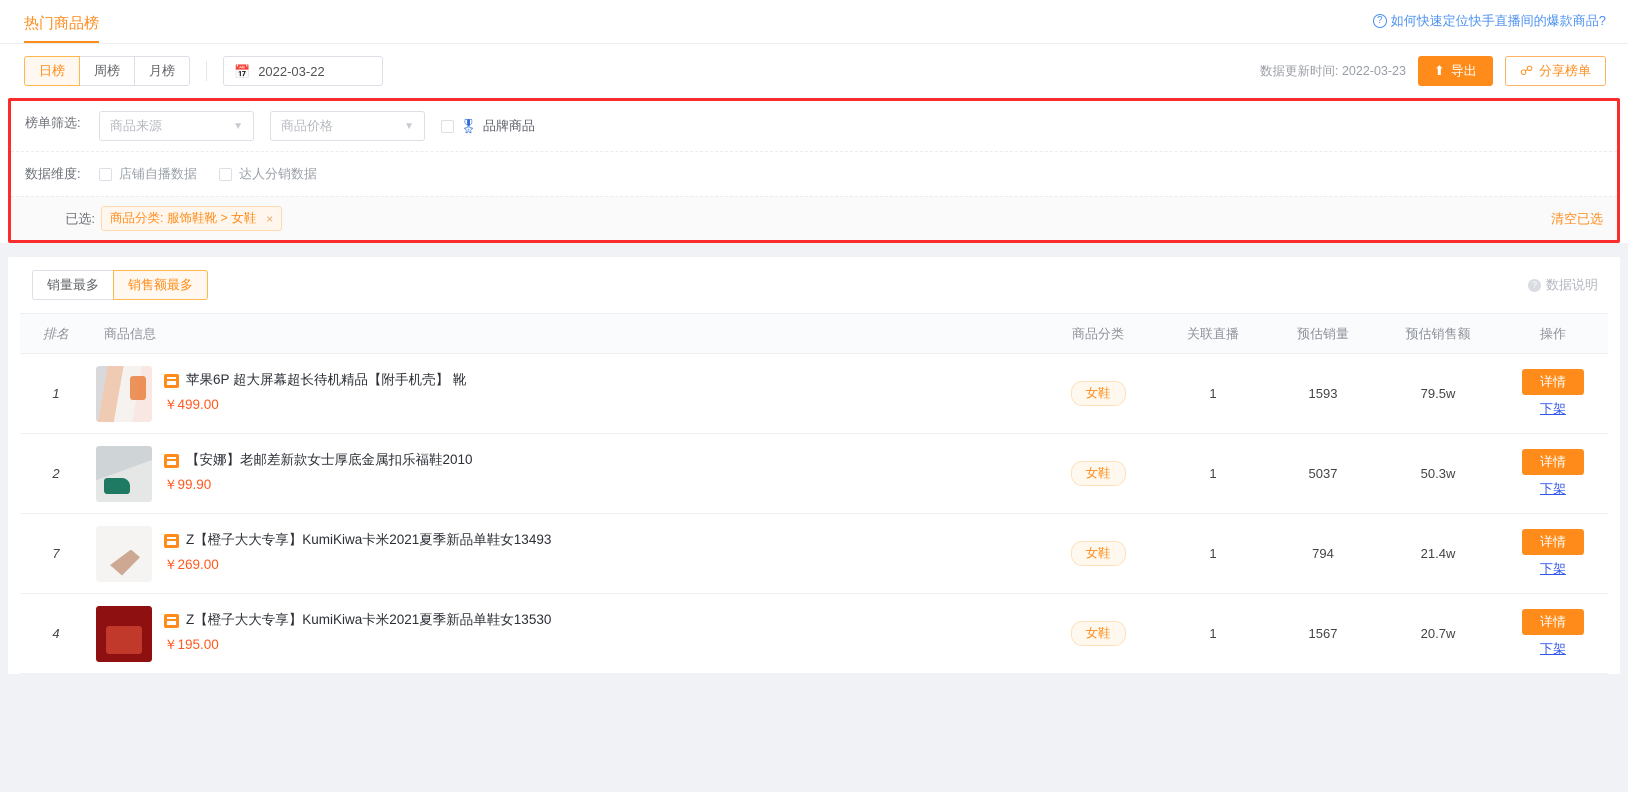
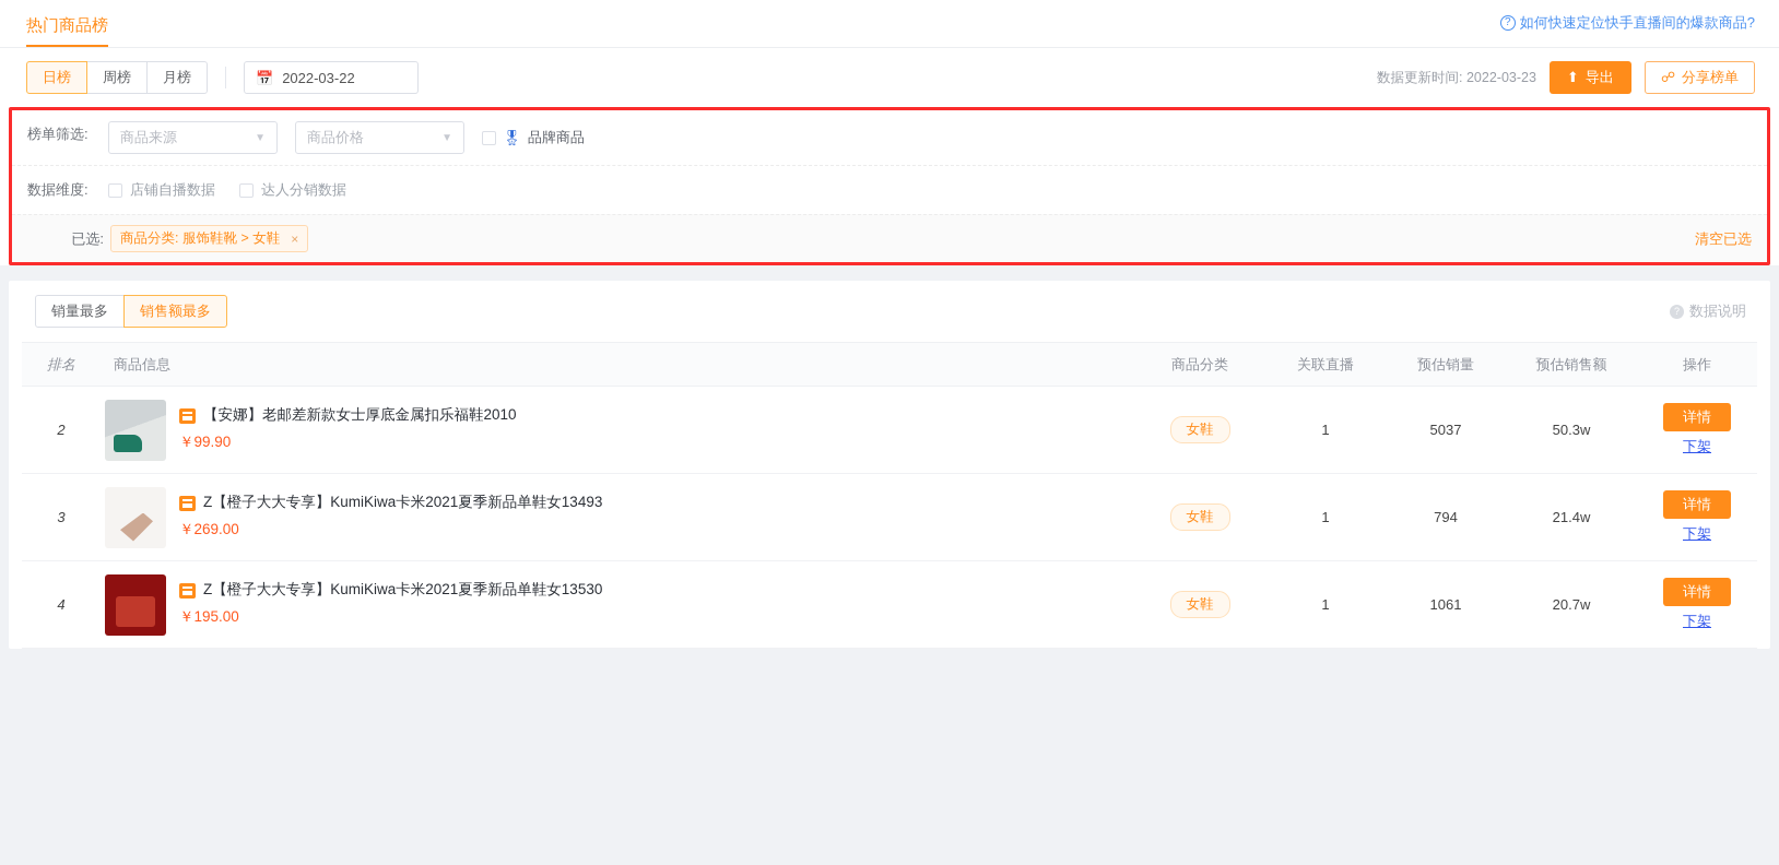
  热门商品榜
  ?
  如何快速定位快手直播间的爆款商品?
  日榜
  周榜
  月榜
  📅
  2022-03-22
  数据更新时间: 2022-03-23
  ⬆
  导出
  ☍
  分享榜单
  榜单筛选:
  商品来源
  ▼
  商品价格
  ▼
  🎖
  品牌商品
  数据维度:
  店铺自播数据
  达人分销数据
  已选:
  商品分类: 服饰鞋靴 > 女鞋
  ×
  清空已选
  销量最多
  销售额最多
  ?
  数据说明
  排名	商品信息	商品分类	关联直播	预估销量	预估销售额	操作
- 1	苹果6P 超大屏幕超长待机精品【附手机壳】 靴￥499.00	女鞋	1	1593	79.5w	详情下架
  2	【安娜】老邮差新款女士厚底金属扣乐福鞋2010￥99.90	女鞋	1	5037	50.3w	详情下架
- 7	Z【橙子大大专享】KumiKiwa卡米2021夏季新品单鞋女13493￥269.00	女鞋	1	794	21.4w	详情下架
+ 3	Z【橙子大大专享】KumiKiwa卡米2021夏季新品单鞋女13493￥269.00	女鞋	1	794	21.4w	详情下架
- 4	Z【橙子大大专享】KumiKiwa卡米2021夏季新品单鞋女13530￥195.00	女鞋	1	1567	20.7w	详情下架
+ 4	Z【橙子大大专享】KumiKiwa卡米2021夏季新品单鞋女13530￥195.00	女鞋	1	1061	20.7w	详情下架
